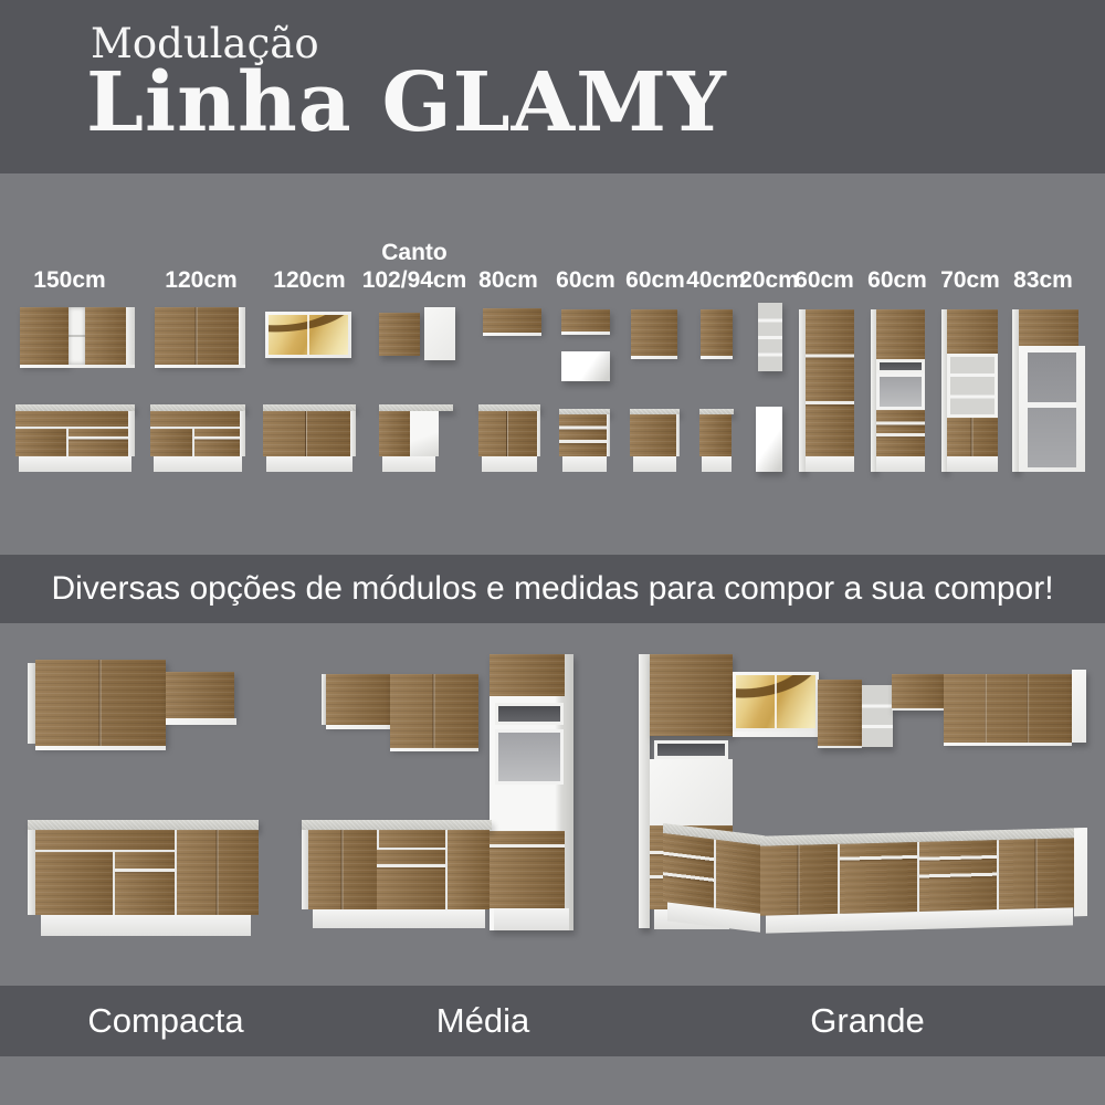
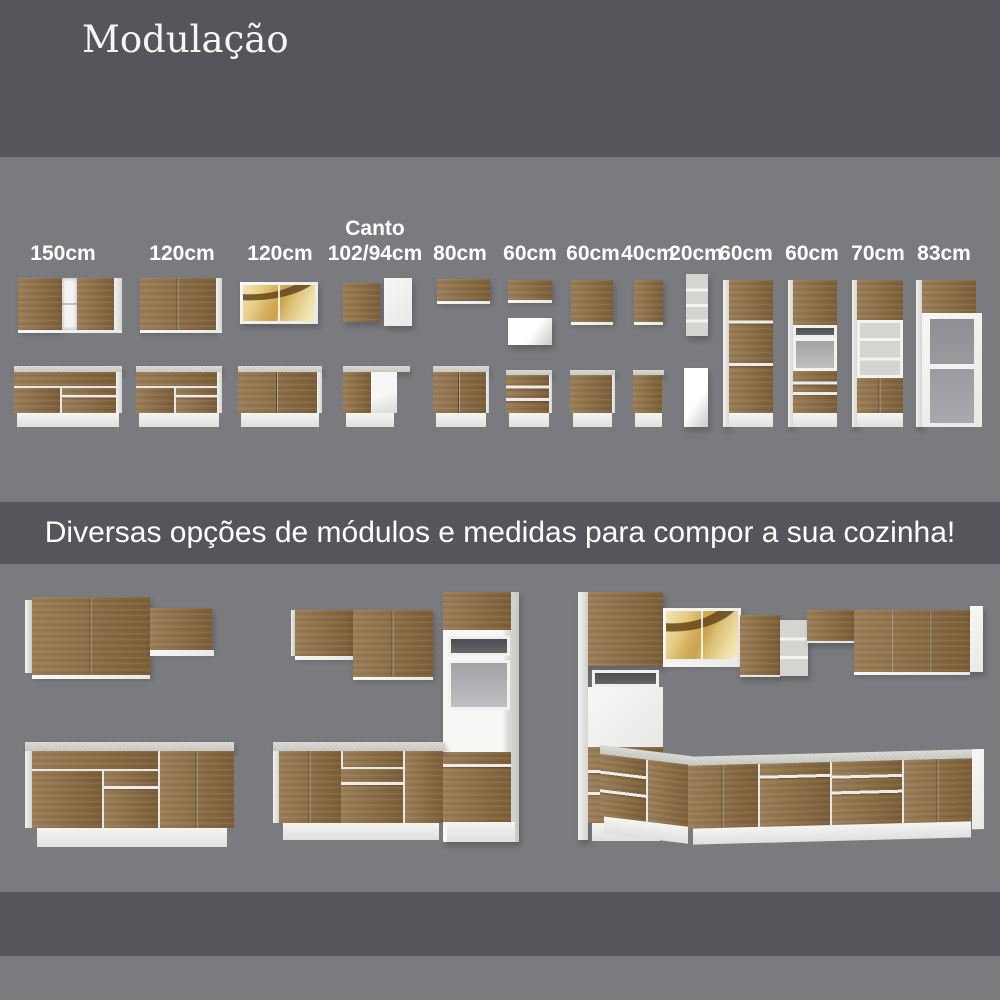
  Modulação
- Linha GLAMY
  150cm
  120cm
  120cm
  Canto
  102/94cm
  80cm
  60cm
  60cm
  40cm
  20cm
  60cm
  60cm
  70cm
  83cm
- Diversas opções de módulos e medidas para compor a sua compor!
+ Diversas opções de módulos e medidas para compor a sua cozinha!
- Compacta
- Média
- Grande
